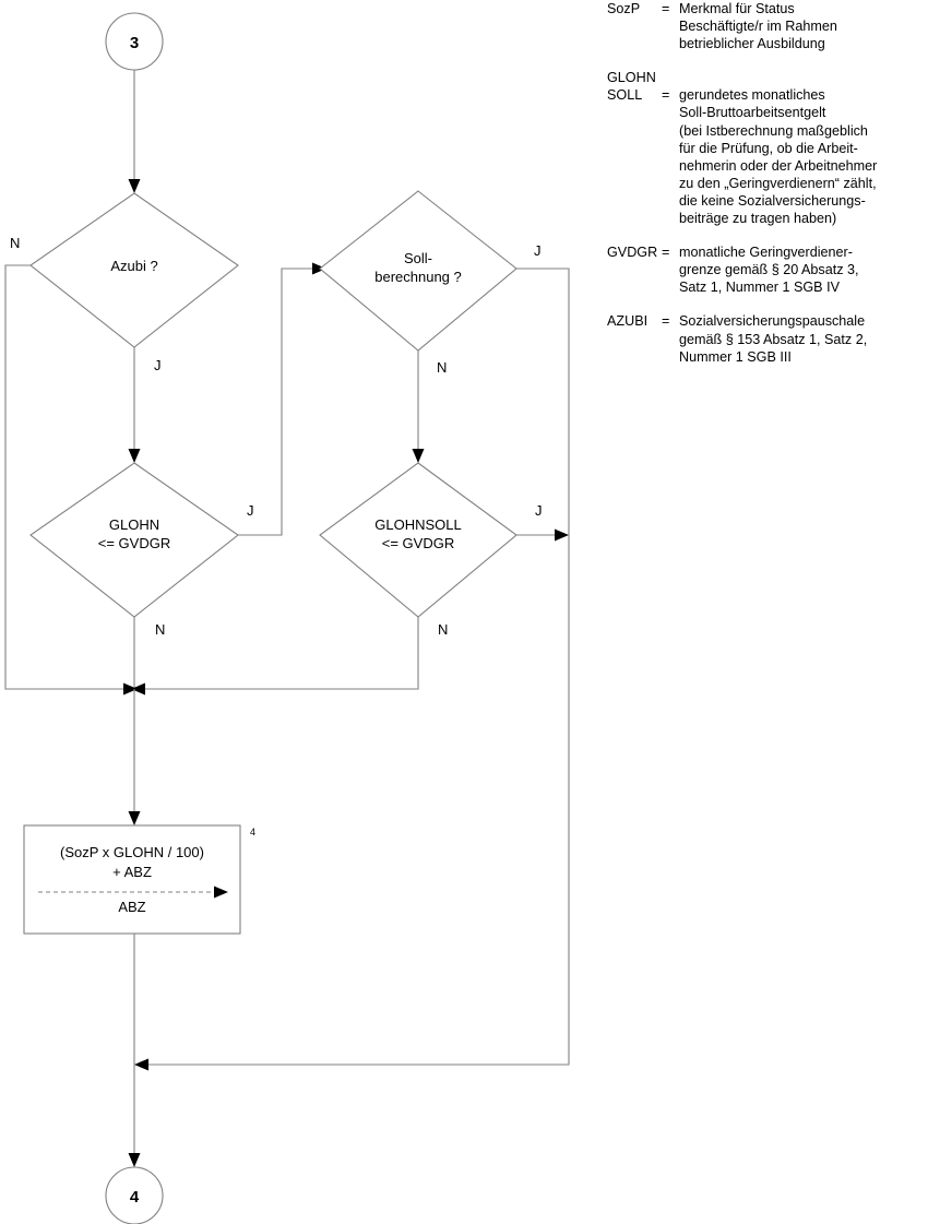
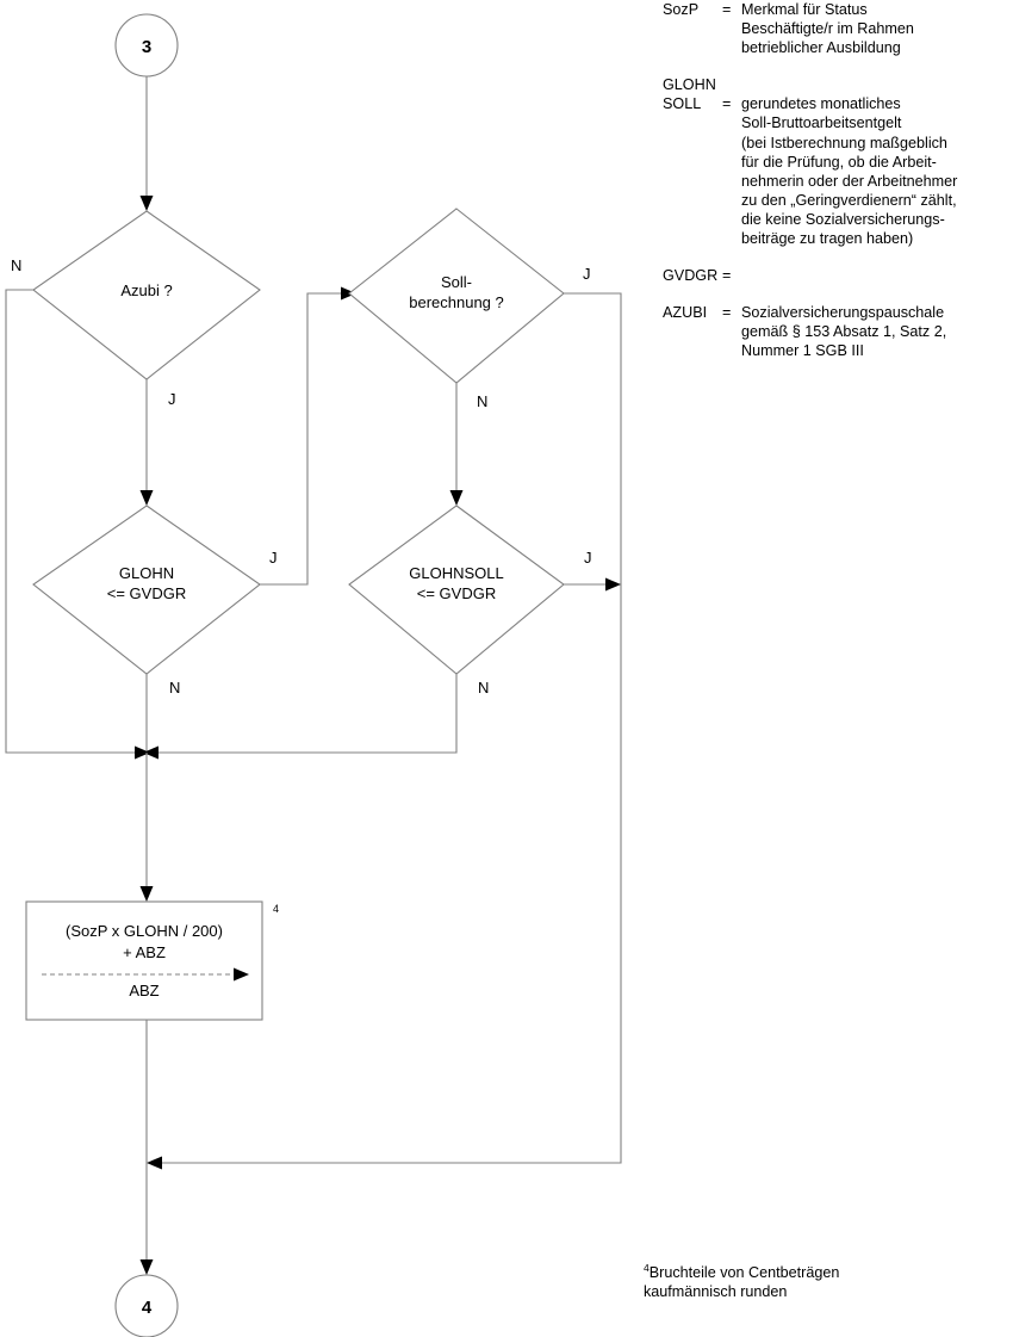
  3
  Azubi ?
  Soll-
  berechnung ?
  GLOHN
  <= GVDGR
  GLOHNSOLL
  <= GVDGR
- (SozP x GLOHN / 100)
+ (SozP x GLOHN / 200)
  + ABZ
  ABZ
  4
  4
  N
  J
  J
  N
  J
  N
  J
  N
  SozP
  =
  Merkmal für Status
  Beschäftigte/r im Rahmen
  betrieblicher Ausbildung
  GLOHN
  SOLL
  =
  gerundetes monatliches
  Soll-Bruttoarbeitsentgelt
  (bei Istberechnung maßgeblich
  für die Prüfung, ob die Arbeit-
  nehmerin oder der Arbeitnehmer
  zu den „Geringverdienern“ zählt,
  die keine Sozialversicherungs-
  beiträge zu tragen haben)
  GVDGR
  =
- monatliche Geringverdiener-
- grenze gemäß § 20 Absatz 3,
- Satz 1, Nummer 1 SGB IV
  AZUBI
  =
  Sozialversicherungspauschale
  gemäß § 153 Absatz 1, Satz 2,
  Nummer 1 SGB III
+ 4Bruchteile von Centbeträgen
+ kaufmännisch runden
